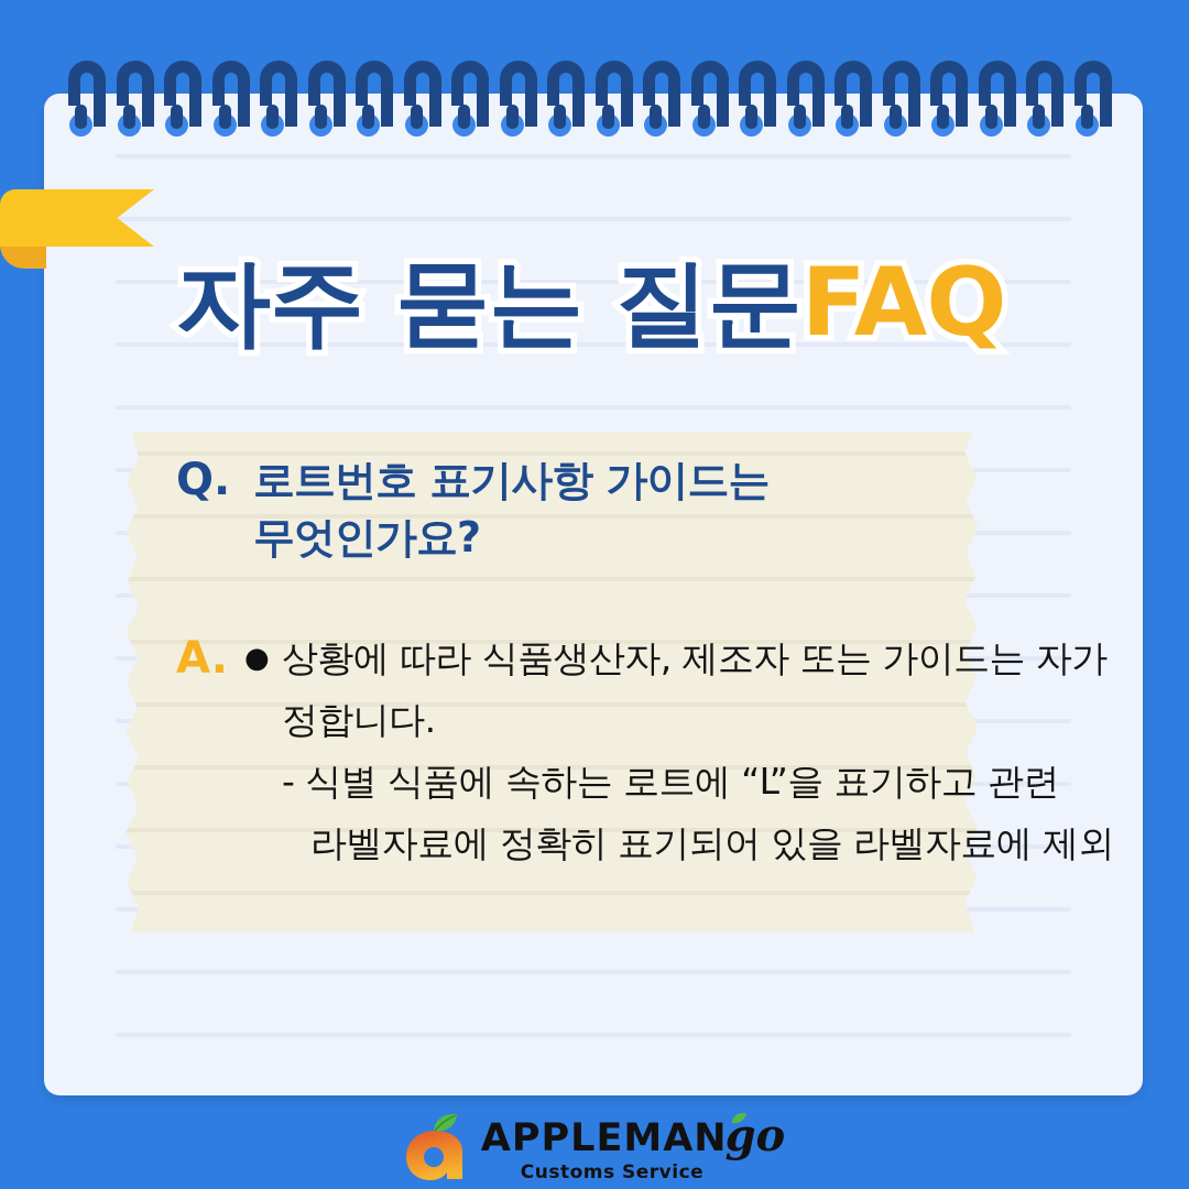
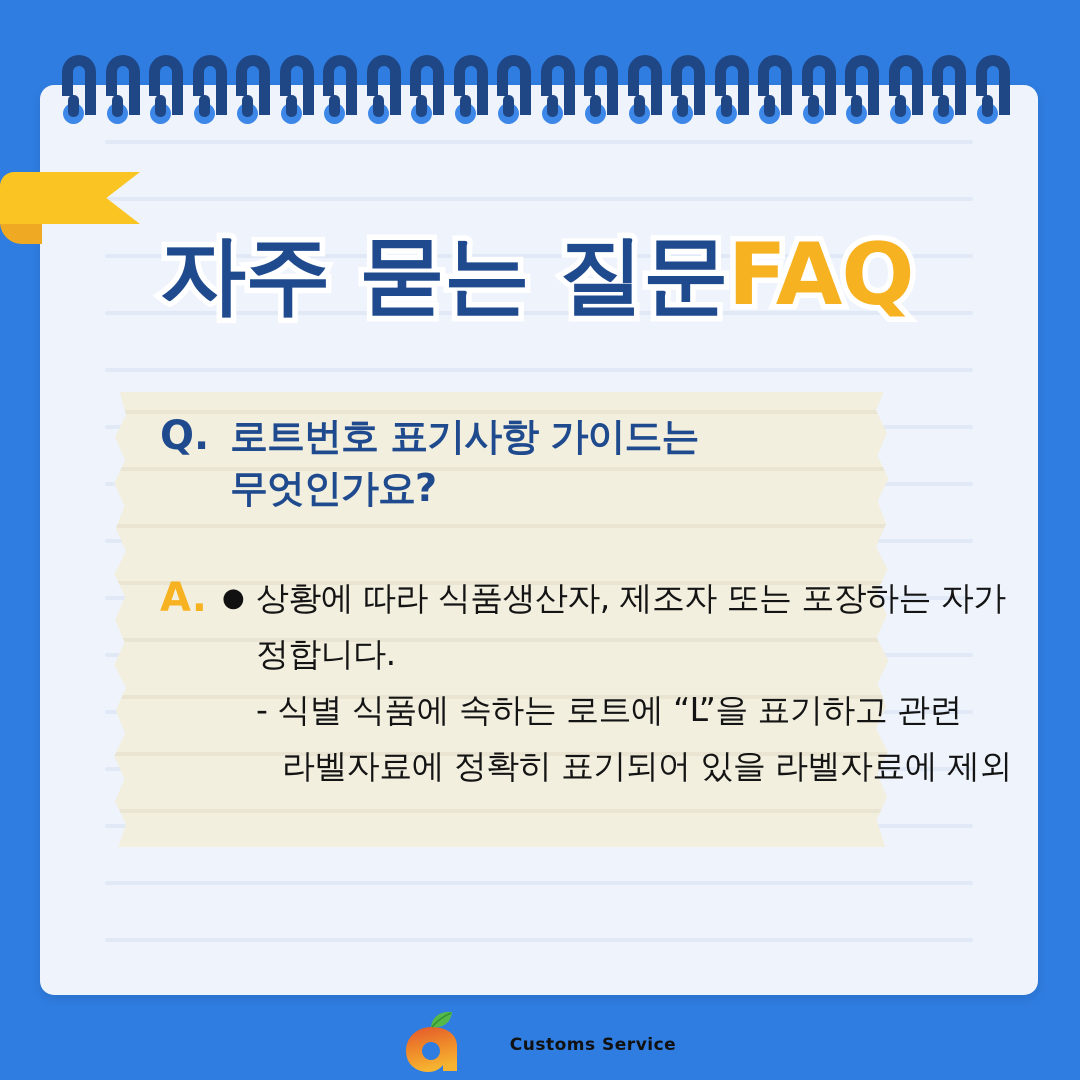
  자주 묻는 질문FAQ
  Q.
  로트번호 표기사항 가이드는
  무엇인가요?
  A.
  ●
- 상황에 따라 식품생산자, 제조자 또는 가이드는 자가
+ 상황에 따라 식품생산자, 제조자 또는 포장하는 자가
  정합니다.
  - 식별 식품에 속하는 로트에 “L”을 표기하고 관련
  라벨자료에 정확히 표기되어 있을 라벨자료에 제외
- APPLEMAN
- go
  Customs Service
